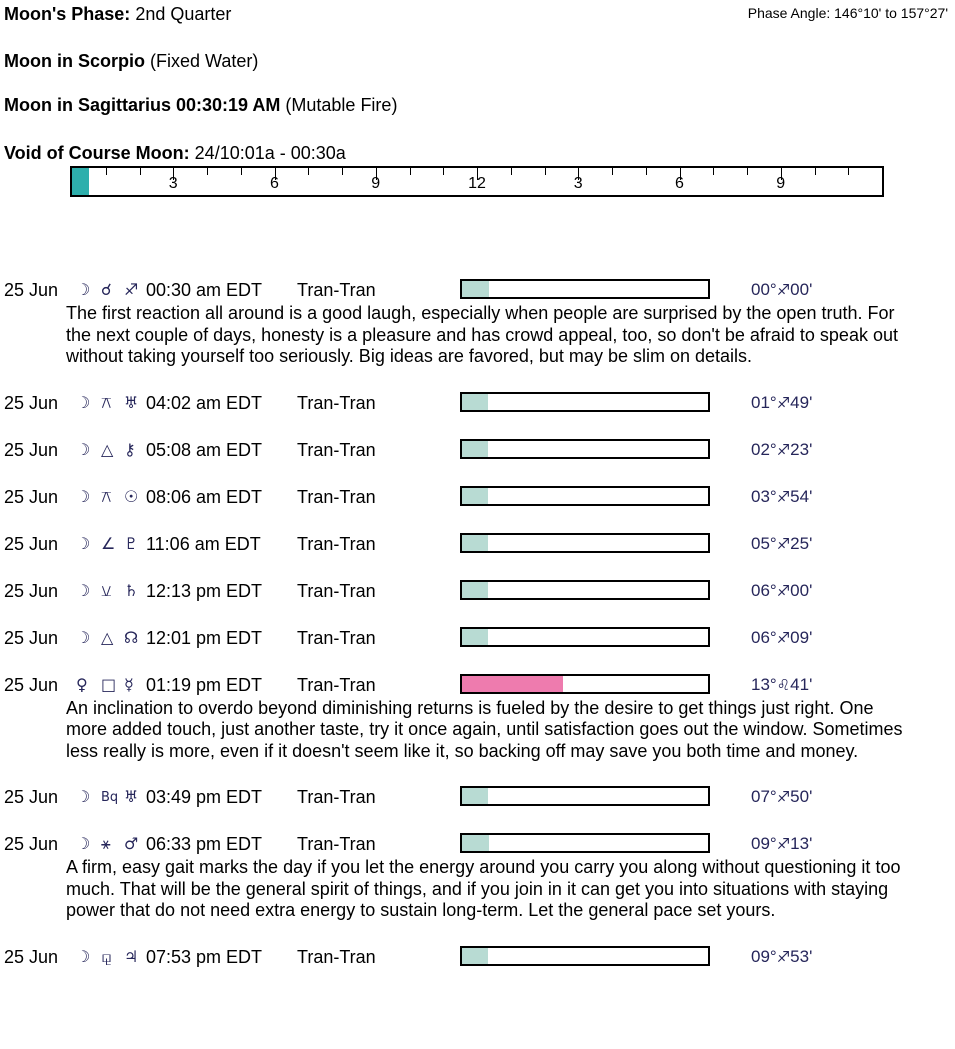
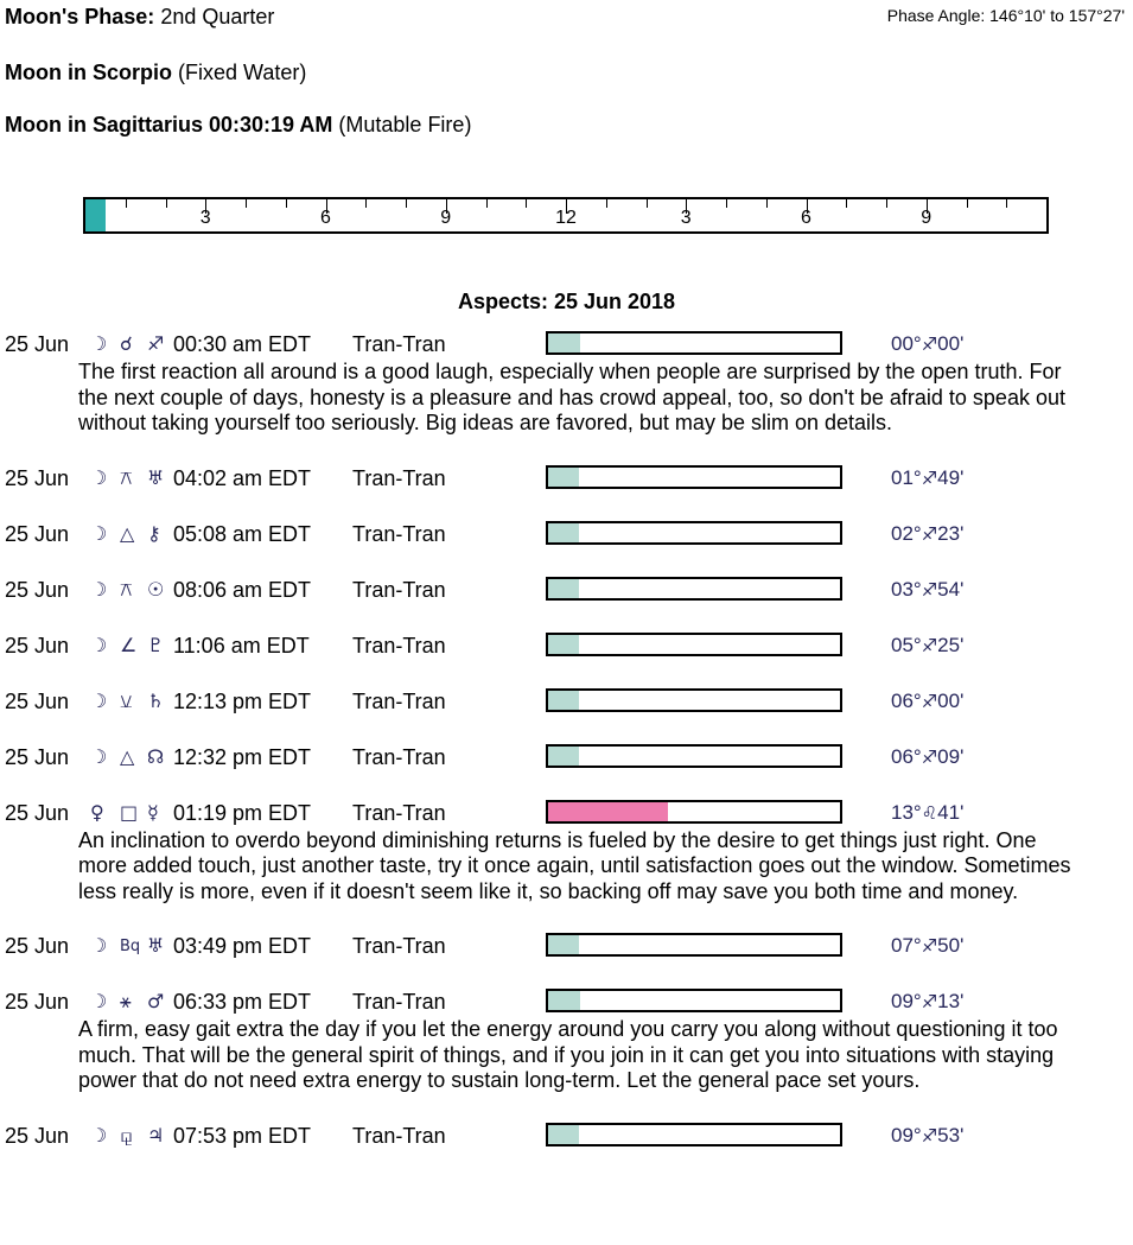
  Moon's Phase: 2nd Quarter
  Phase Angle: 146°10' to 157°27'
  Moon in Scorpio (Fixed Water)
  Moon in Sagittarius 00:30:19 AM (Mutable Fire)
- Void of Course Moon: 24/10:01a - 00:30a
  3
  6
  9
  12
  3
  6
  9
+ Aspects: 25 Jun 2018
  25 Jun
  ☽
  ☌
  ♐
  00:30 am EDT
  Tran-Tran
  00°♐00'
  The first reaction all around is a good laugh, especially when people are surprised by the open truth. For the next couple of days, honesty is a pleasure and has crowd appeal, too, so don't be afraid to speak out without taking yourself too seriously. Big ideas are favored, but may be slim on details.
  25 Jun
  ☽
  ⚻
  ♅
  04:02 am EDT
  Tran-Tran
  01°♐49'
  25 Jun
  ☽
  △
  ⚷
  05:08 am EDT
  Tran-Tran
  02°♐23'
  25 Jun
  ☽
  ⚻
  ☉
  08:06 am EDT
  Tran-Tran
  03°♐54'
  25 Jun
  ☽
  ∠
  ♇
  11:06 am EDT
  Tran-Tran
  05°♐25'
  25 Jun
  ☽
  ⚺
  ♄
  12:13 pm EDT
  Tran-Tran
  06°♐00'
  25 Jun
  ☽
  △
  ☊
- 12:01 pm EDT
+ 12:32 pm EDT
  Tran-Tran
  06°♐09'
  25 Jun
  ♀
  □
  ☿
  01:19 pm EDT
  Tran-Tran
  13°♌41'
  An inclination to overdo beyond diminishing returns is fueled by the desire to get things just right. One more added touch, just another taste, try it once again, until satisfaction goes out the window. Sometimes less really is more, even if it doesn't seem like it, so backing off may save you both time and money.
  25 Jun
  ☽
  Bq
  ♅
  03:49 pm EDT
  Tran-Tran
  07°♐50'
  25 Jun
  ☽
  ⚹
  ♂
  06:33 pm EDT
  Tran-Tran
  09°♐13'
- A firm, easy gait marks the day if you let the energy around you carry you along without questioning it too much. That will be the general spirit of things, and if you join in it can get you into situations with staying power that do not need extra energy to sustain long-term. Let the general pace set yours.
+ A firm, easy gait extra the day if you let the energy around you carry you along without questioning it too much. That will be the general spirit of things, and if you join in it can get you into situations with staying power that do not need extra energy to sustain long-term. Let the general pace set yours.
  25 Jun
  ☽
  ⚼
  ♃
  07:53 pm EDT
  Tran-Tran
  09°♐53'
